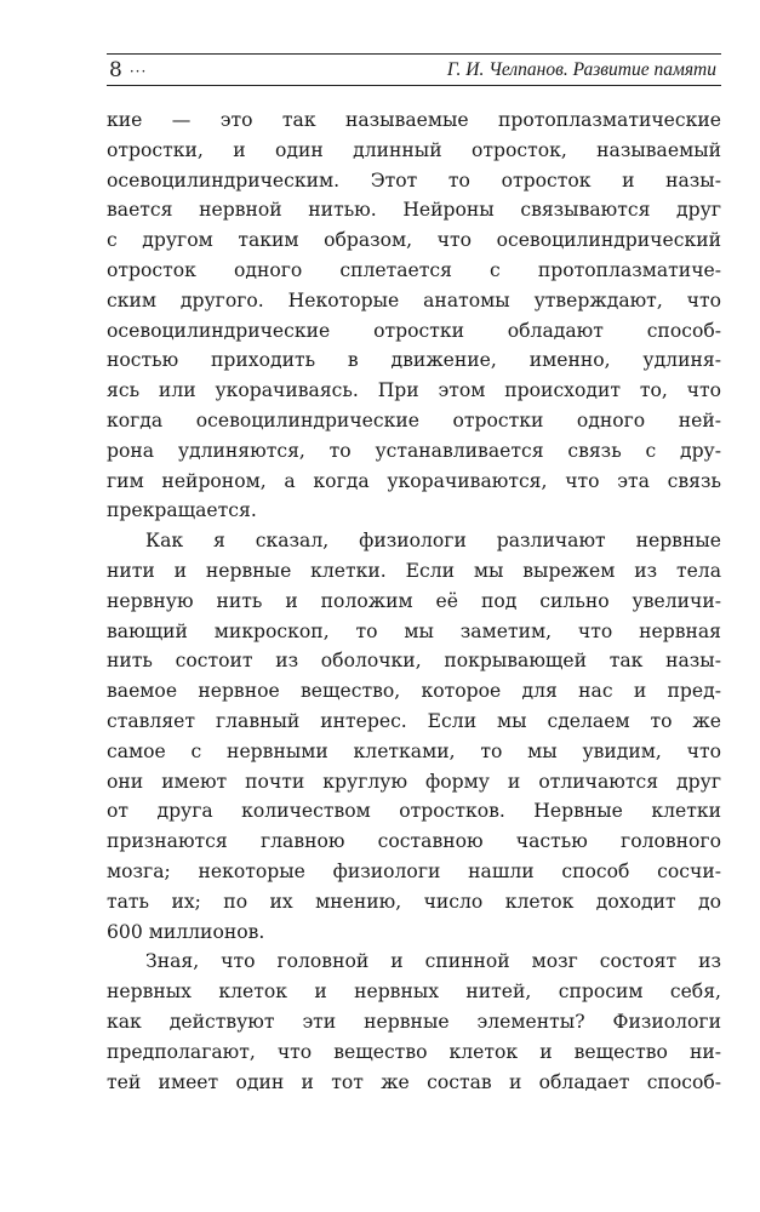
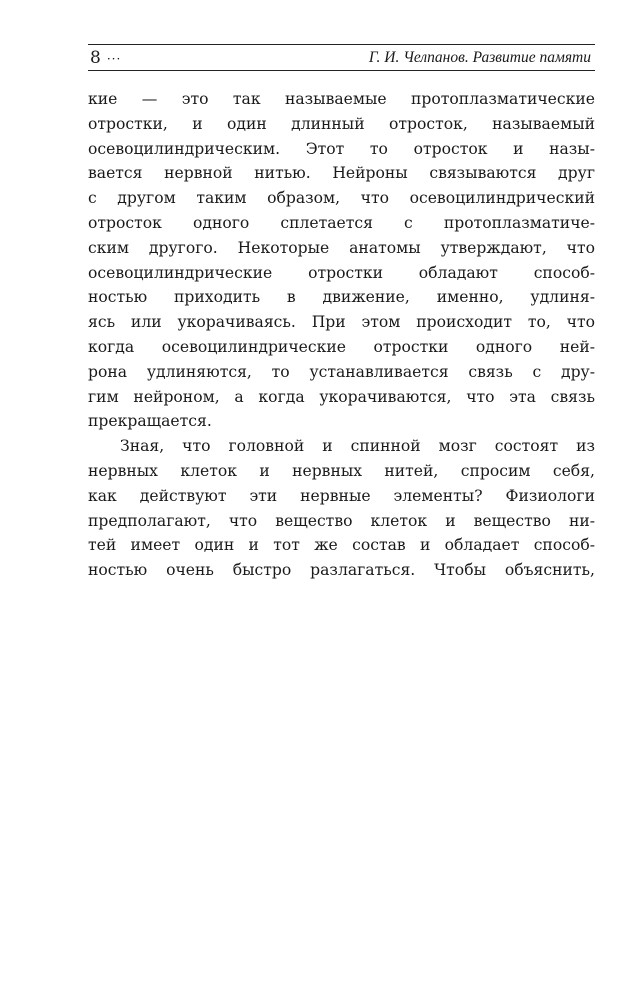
  8 ···
  Г. И. Челпанов. Развитие памяти
  кие — это так называемые протоплазматические
  отростки, и один длинный отросток, называемый
  осевоцилиндрическим. Этот то отросток и назы-
  вается нервной нитью. Нейроны связываются друг
  с другом таким образом, что осевоцилиндрический
  отросток одного сплетается с протоплазматиче-
  ским другого. Некоторые анатомы утверждают, что
  осевоцилиндрические отростки обладают способ-
  ностью приходить в движение, именно, удлиня-
  ясь или укорачиваясь. При этом происходит то, что
  когда осевоцилиндрические отростки одного ней-
  рона удлиняются, то устанавливается связь с дру-
  гим нейроном, а когда укорачиваются, что эта связь
  прекращается.
- Как я сказал, физиологи различают нервные
- нити и нервные клетки. Если мы вырежем из тела
- нервную нить и положим её под сильно увеличи-
- вающий микроскоп, то мы заметим, что нервная
- нить состоит из оболочки, покрывающей так назы-
- ваемое нервное вещество, которое для нас и пред-
- ставляет главный интерес. Если мы сделаем то же
- самое с нервными клетками, то мы увидим, что
- они имеют почти круглую форму и отличаются друг
- от друга количеством отростков. Нервные клетки
- признаются главною составною частью головного
- мозга; некоторые физиологи нашли способ сосчи-
- тать их; по их мнению, число клеток доходит до
- 600 миллионов.
  Зная, что головной и спинной мозг состоят из
  нервных клеток и нервных нитей, спросим себя,
  как действуют эти нервные элементы? Физиологи
  предполагают, что вещество клеток и вещество ни-
  тей имеет один и тот же состав и обладает способ-
+ ностью очень быстро разлагаться. Чтобы объяснить,
